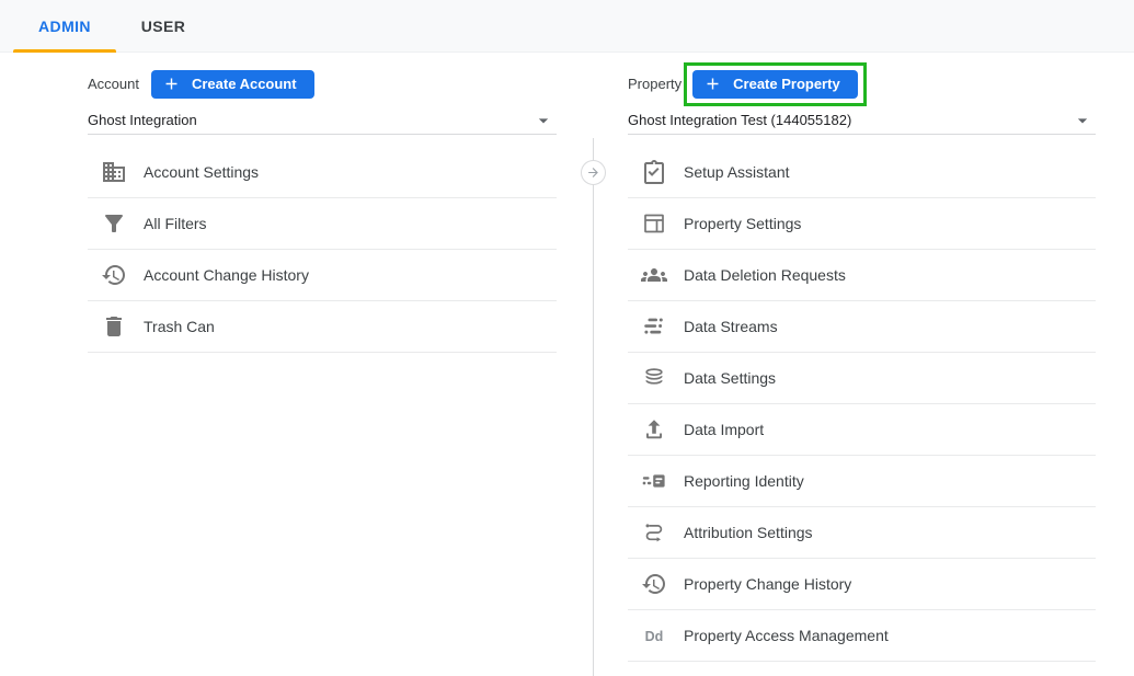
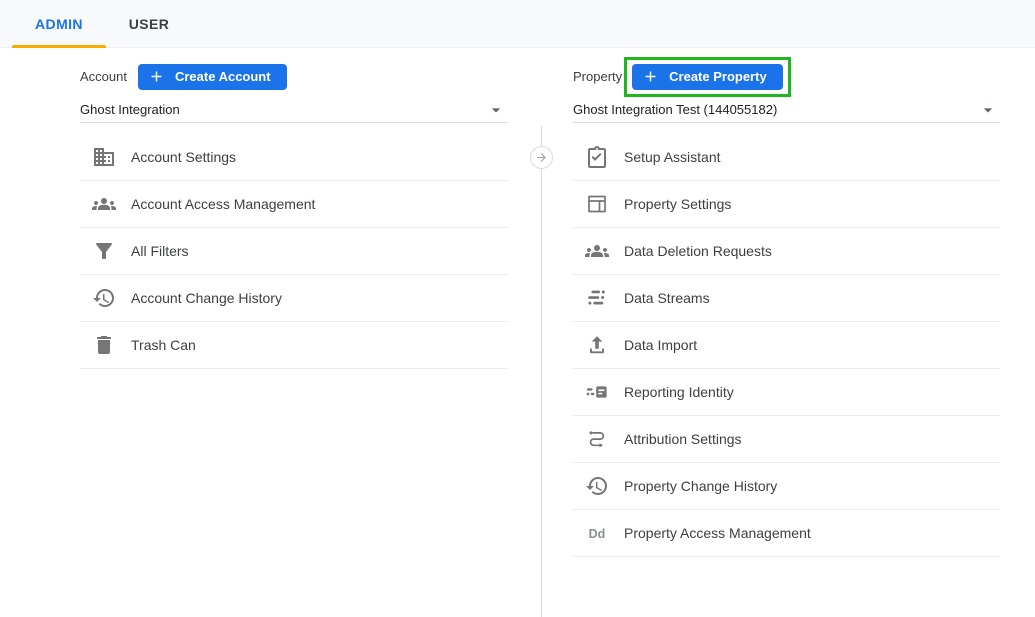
  ADMIN
  USER
  Account
  Create Account
  Ghost Integration
  Account Settings
+ Account Access Management
  All Filters
  Account Change History
  Trash Can
  Property
  Create Property
  Ghost Integration Test (144055182)
  Setup Assistant
  Property Settings
  Data Deletion Requests
  Data Streams
- Data Settings
  Data Import
  Reporting Identity
  Attribution Settings
  Property Change History
  Dd
  Property Access Management
